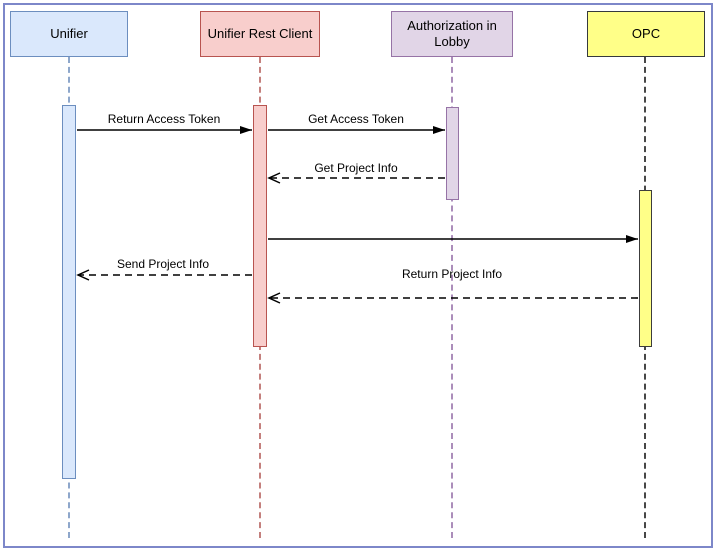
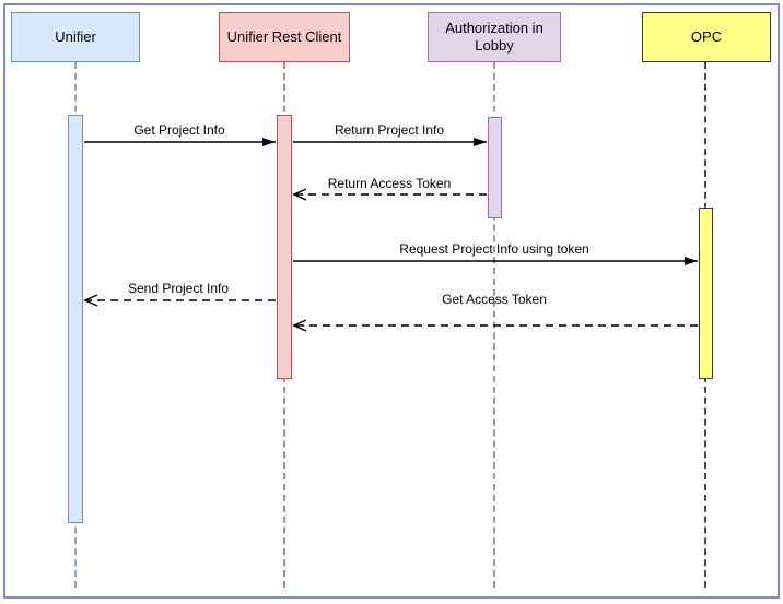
  Unifier
  Unifier Rest Client
  Authorization in Lobby
  OPC
- Return Access Token
+ Get Project Info
- Get Access Token
+ Return Project Info
- Get Project Info
+ Return Access Token
+ Request Project Info using token
  Send Project Info
- Return Project Info
+ Get Access Token
